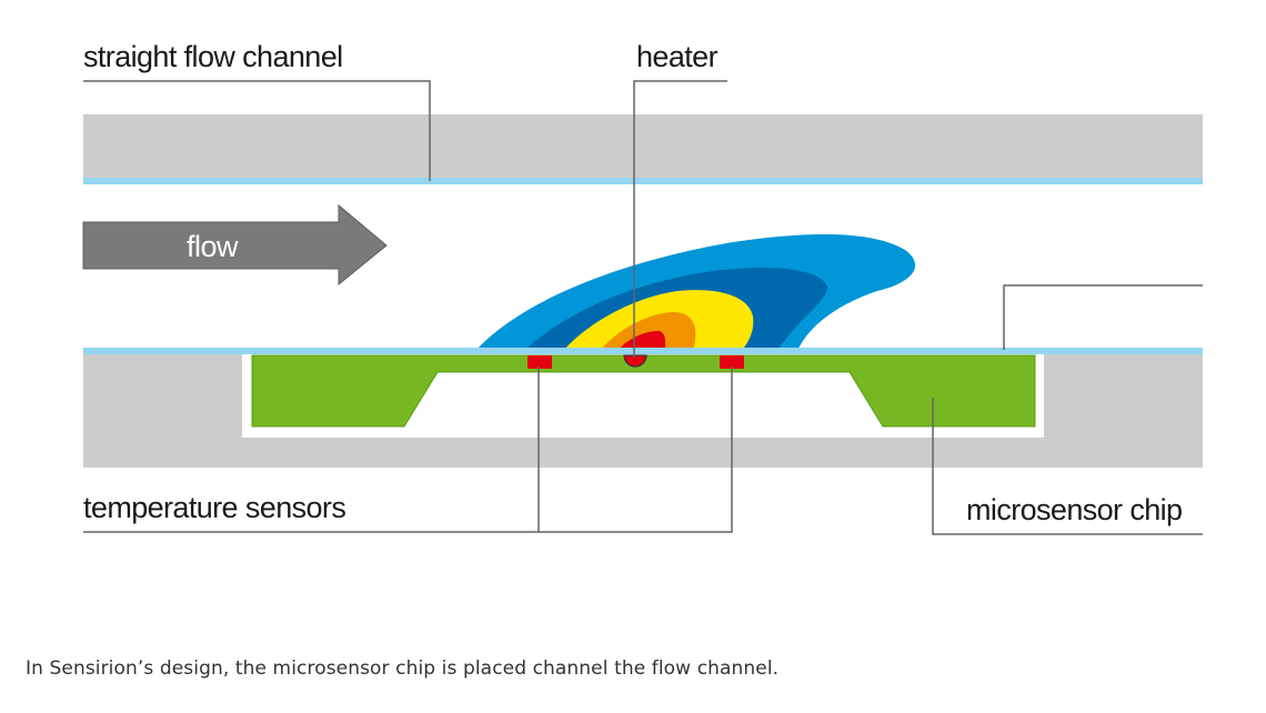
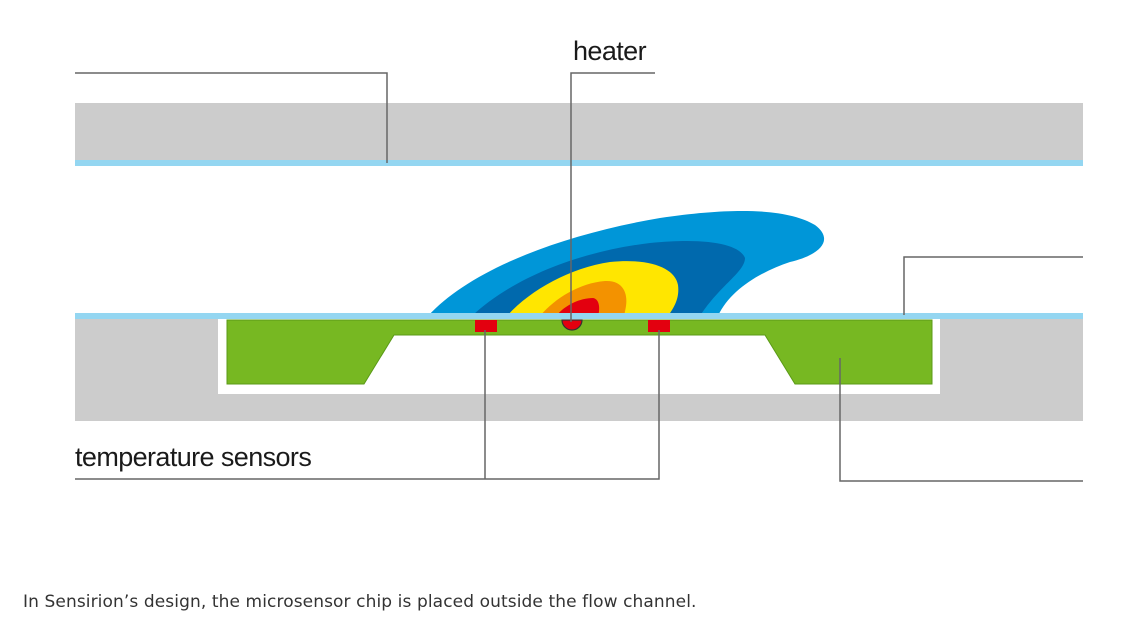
- flow
- straight flow channel
  heater
  temperature sensors
- microsensor chip
- In Sensirion’s design, the microsensor chip is placed channel the flow channel.
+ In Sensirion’s design, the microsensor chip is placed outside the flow channel.
